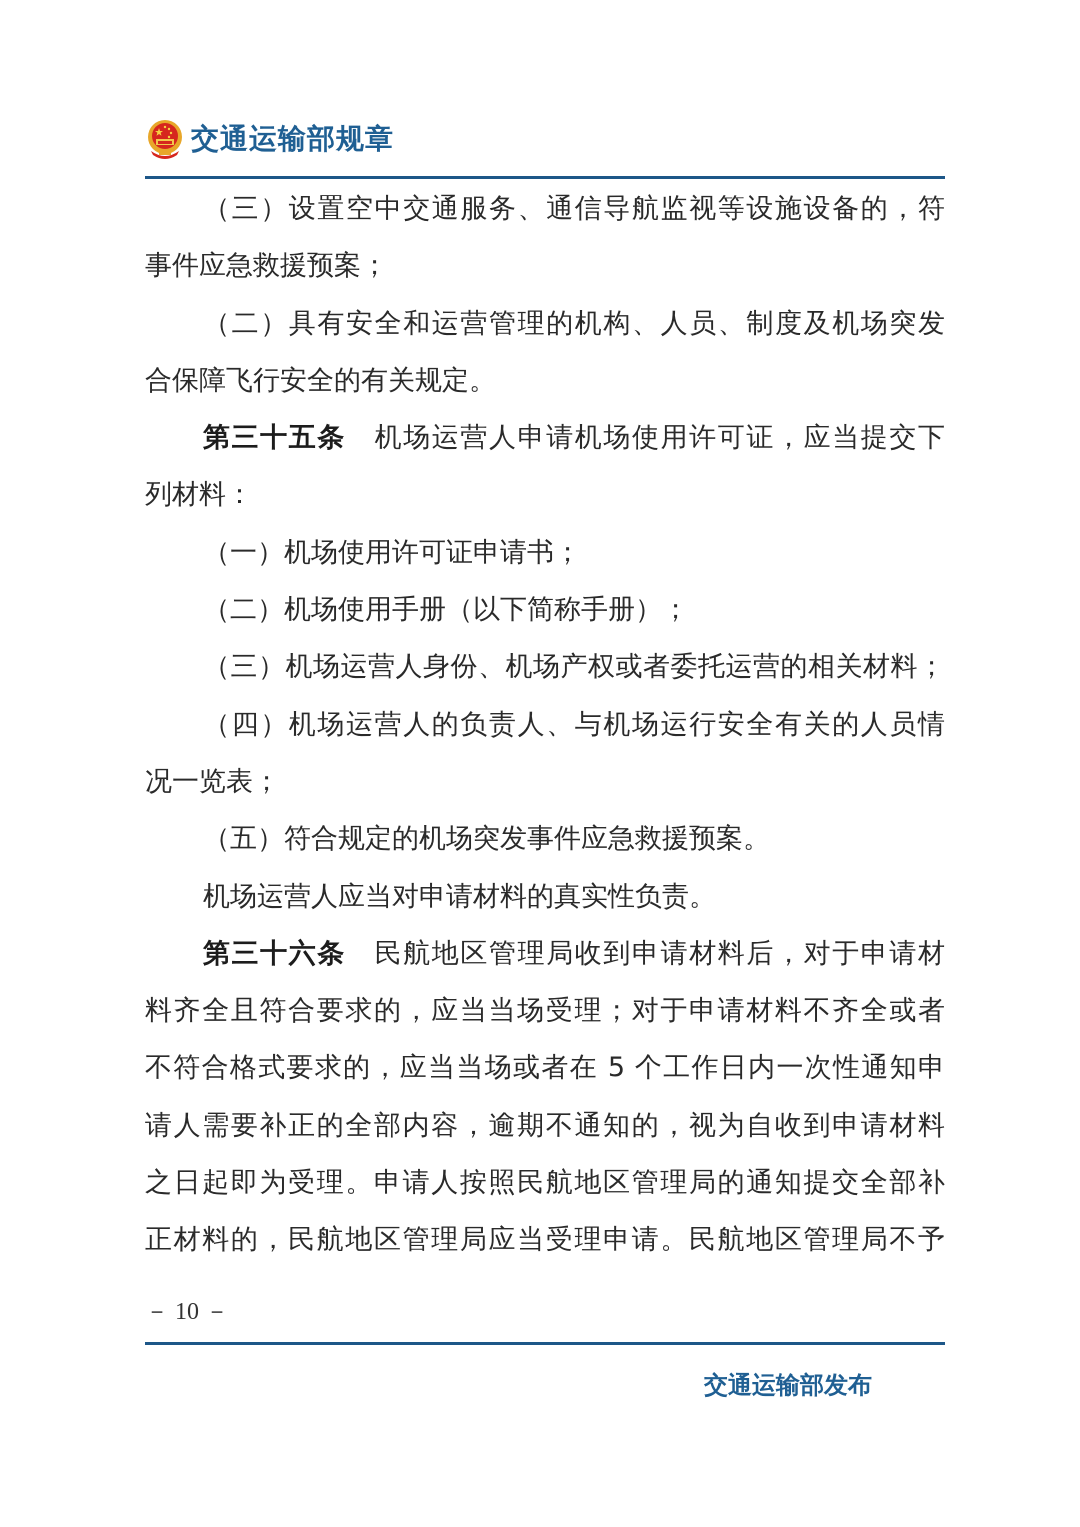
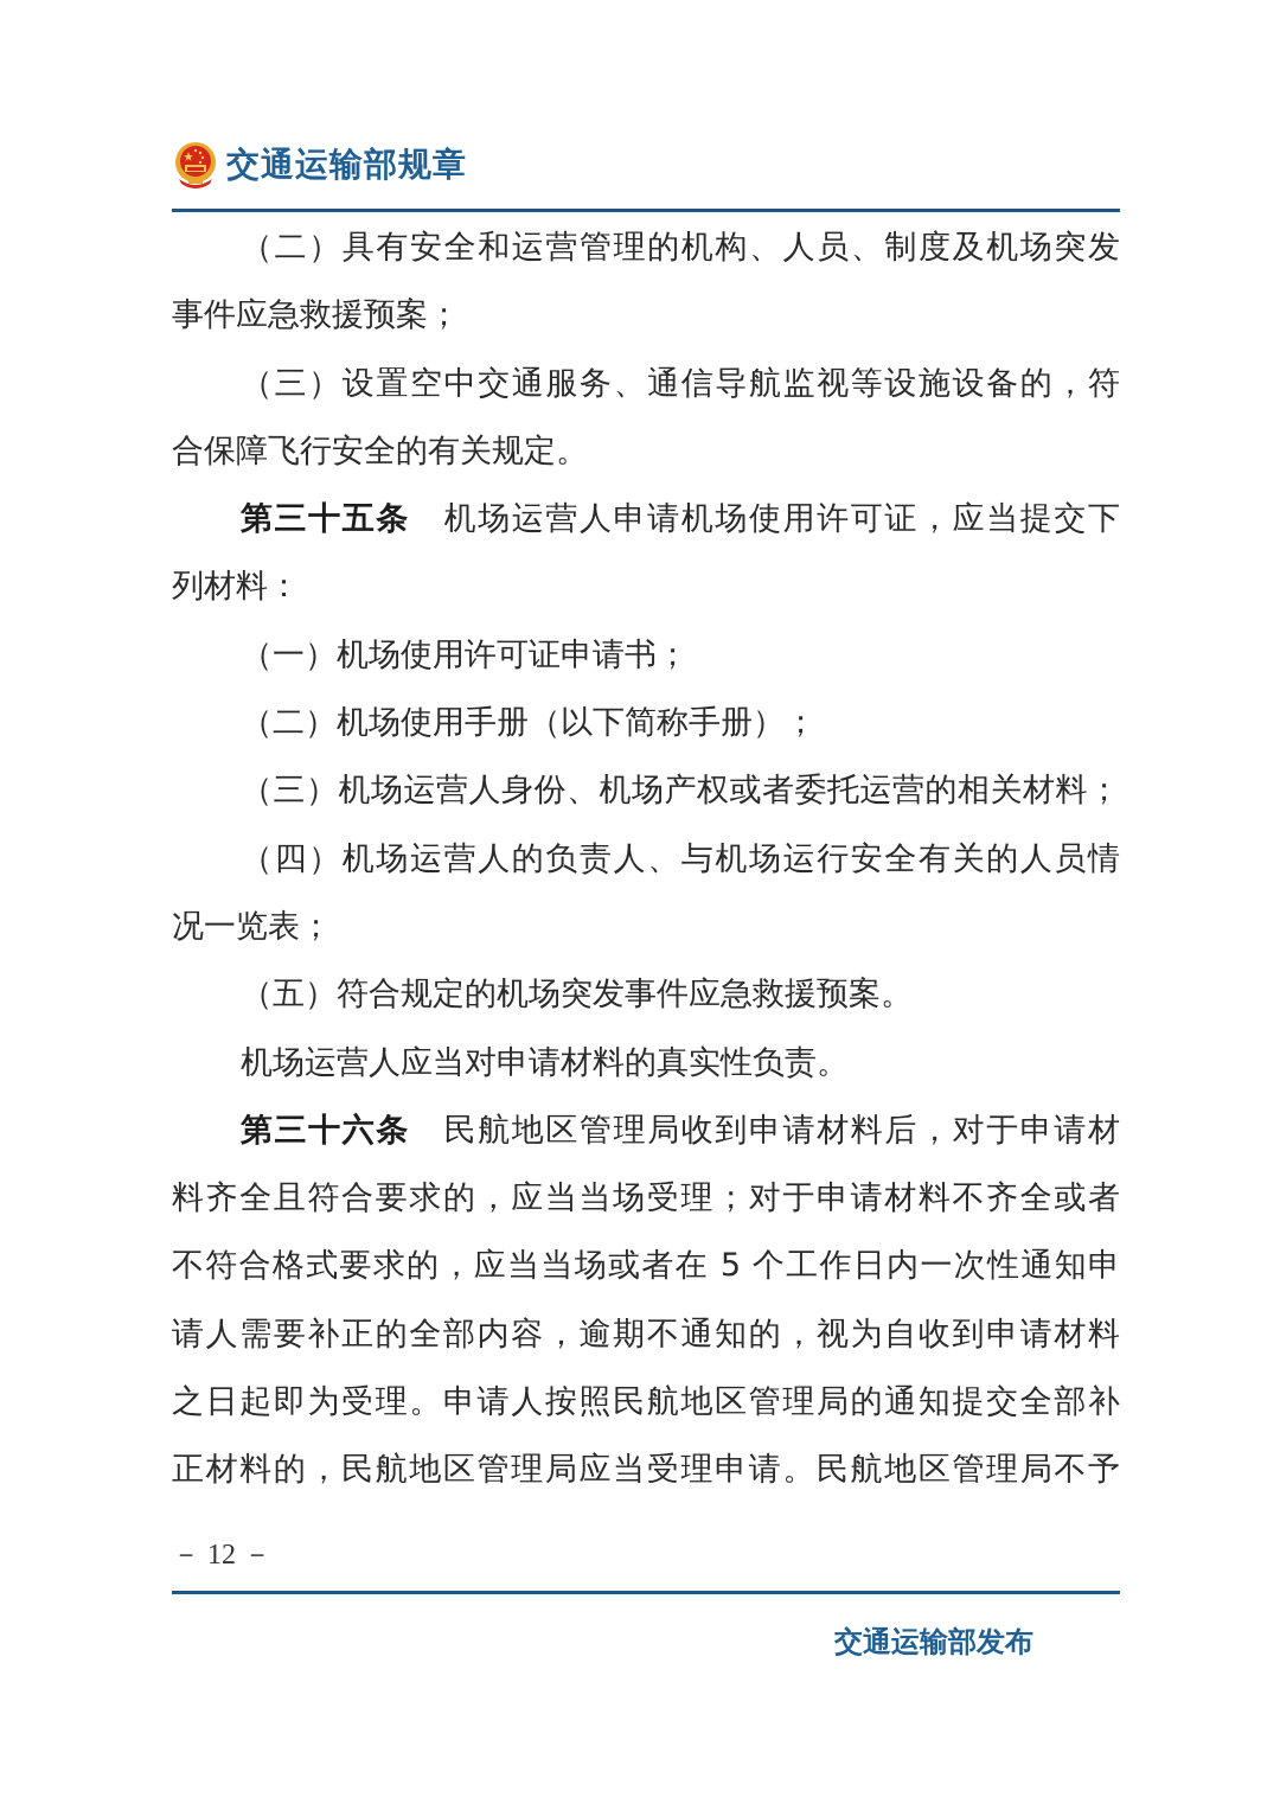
  交通运输部规章
- （三）设置空中交通服务、通信导航监视等设施设备的，符
+ （二）具有安全和运营管理的机构、人员、制度及机场突发
  事件应急救援预案；
- （二）具有安全和运营管理的机构、人员、制度及机场突发
+ （三）设置空中交通服务、通信导航监视等设施设备的，符
  合保障飞行安全的有关规定。
  第三十五条 机场运营人申请机场使用许可证，应当提交下
  列材料：
  （一）机场使用许可证申请书；
  （二）机场使用手册（以下简称手册）；
  （三）机场运营人身份、机场产权或者委托运营的相关材料；
  （四）机场运营人的负责人、与机场运行安全有关的人员情
  况一览表；
  （五）符合规定的机场突发事件应急救援预案。
  机场运营人应当对申请材料的真实性负责。
  第三十六条 民航地区管理局收到申请材料后，对于申请材
  料齐全且符合要求的，应当当场受理；对于申请材料不齐全或者
  不符合格式要求的，应当当场或者在 5 个工作日内一次性通知申
  请人需要补正的全部内容，逾期不通知的，视为自收到申请材料
  之日起即为受理。申请人按照民航地区管理局的通知提交全部补
  正材料的，民航地区管理局应当受理申请。民航地区管理局不予
- － 10 －
+ － 12 －
  交通运输部发布
